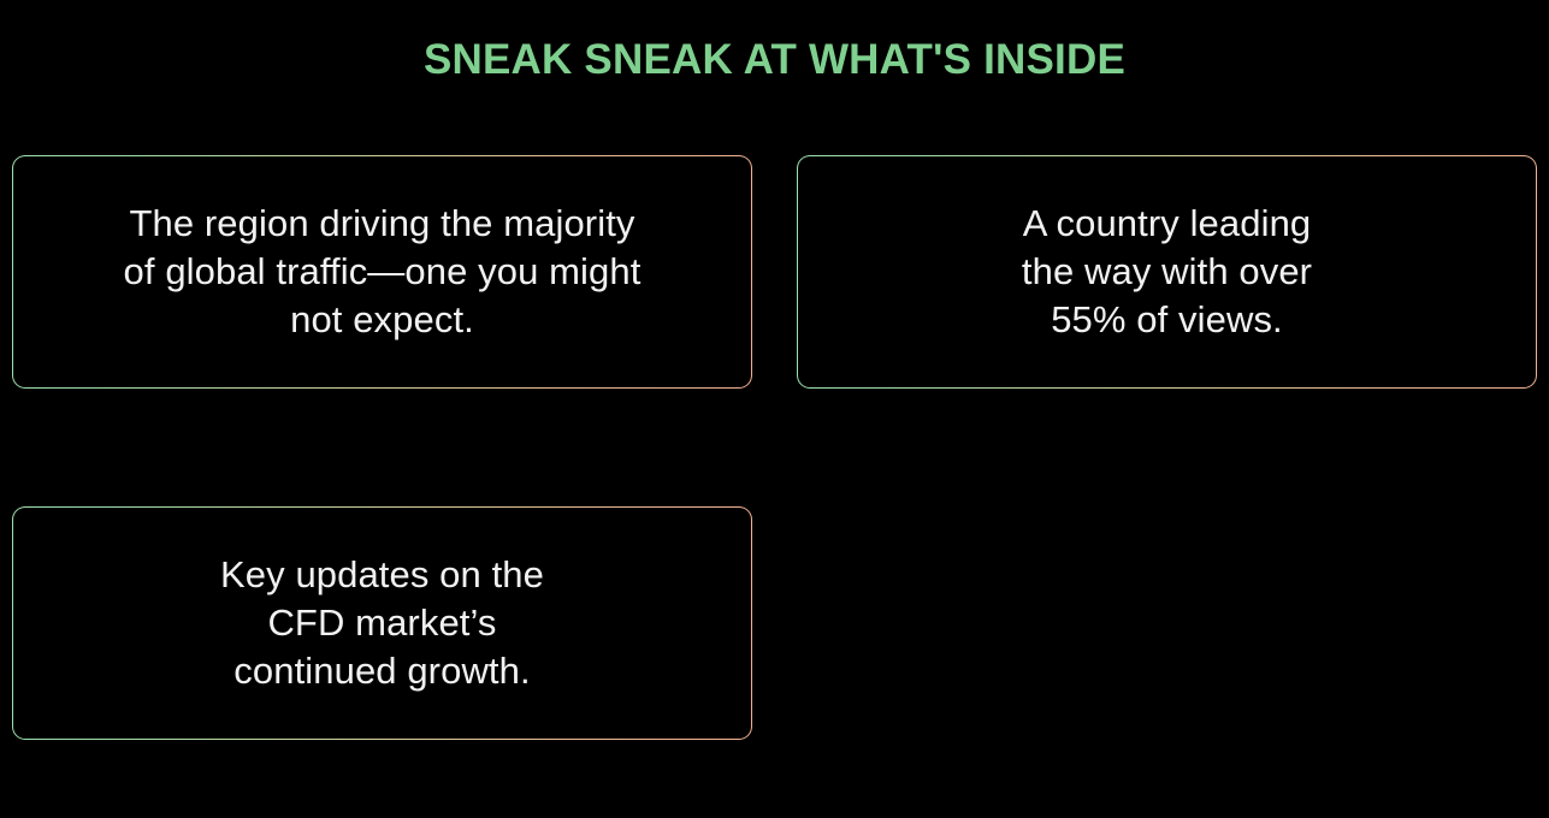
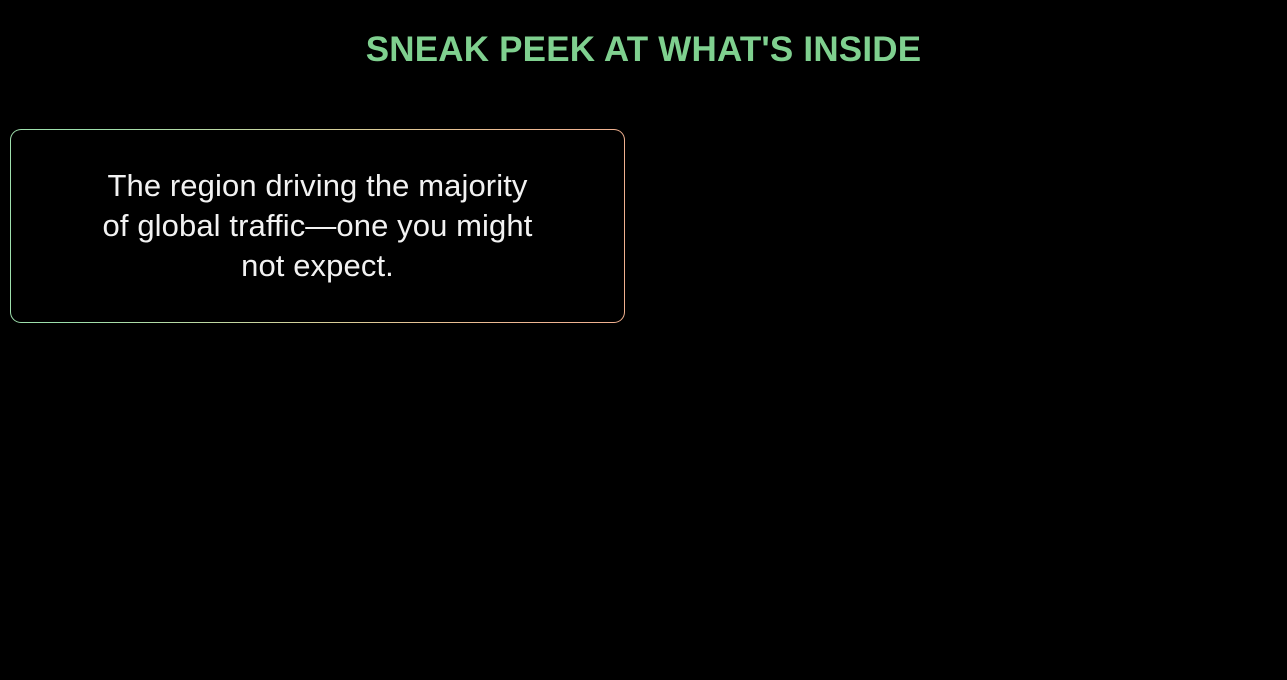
- SNEAK SNEAK AT WHAT'S INSIDE
+ SNEAK PEEK AT WHAT'S INSIDE
  The region driving the majority
  of global traffic—one you might
  not expect.
- A country leading
- the way with over
- 55% of views.
- Key updates on the
- CFD market’s
- continued growth.
